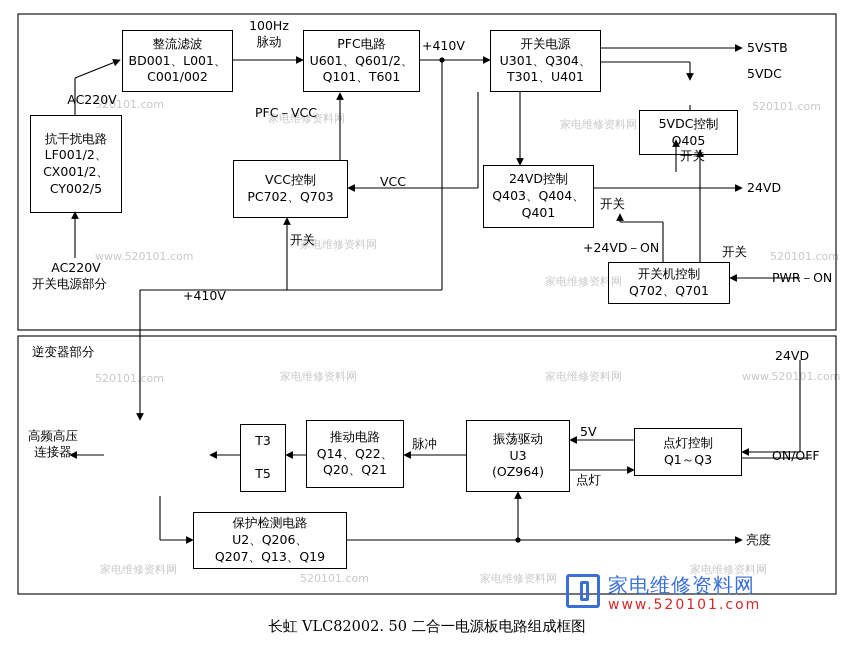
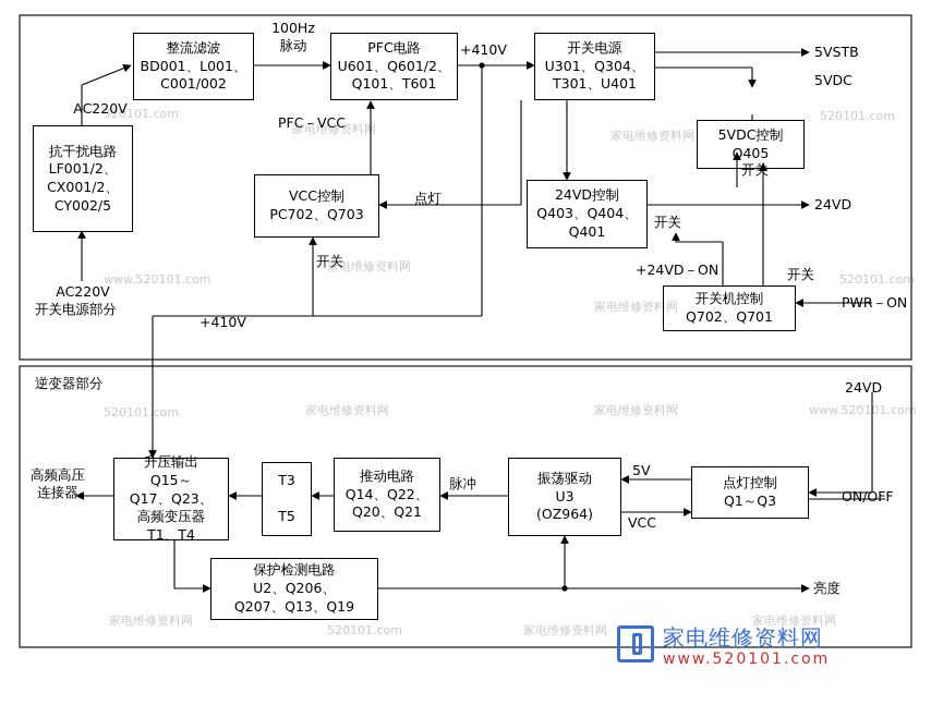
  520101.com
  家电维修资料
  家电维修资料网
  520101.com
  www.520101.com
  家电维修资料网
  家电维修资料网
  520101.com
  520101.com
  家电维修资料网
  家电维修资料网
  www.520101.com
  家电维修资料网
  520101.com
  家电维修资料网
  家电维修资料网
  抗干扰电路
  LF001/2、
  CX001/2、
  CY002/5
  整流滤波
  BD001、L001、
  C001/002
  PFC电路
  U601、Q601/2、
  Q101、T601
  开关电源
  U301、Q304、
  T301、U401
  VCC控制
  PC702、Q703
  5VDC控制
  Q405
  24VD控制
  Q403、Q404、
  Q401
  开关机控制
  Q702、Q701
+ 升压输出
+ Q15～
+ Q17、Q23、
+ 高频变压器
+ T1、T4
  T3
  T5
  推动电路
  Q14、Q22、
  Q20、Q21
  振荡驱动
  U3
  (OZ964)
  点灯控制
  Q1～Q3
  保护检测电路
  U2、Q206、
  Q207、Q13、Q19
  AC220V
  AC220V
  100Hz
  脉动
  +410V
  +410V
  PFC－VCC
- VCC
+ 点灯
  5VSTB
  5VDC
  24VD
  24VD
  开关
  开关
  开关
  开关
  +24VD－ON
  PWR－ON
  开关电源部分
  逆变器部分
  高频高压
  连接器
  脉冲
  5V
- 点灯
+ VCC
  ON/OFF
  亮度
- 长虹 VLC82002. 50 二合一电源板电路组成框图
  家电维修资料网
  www.520101.com
